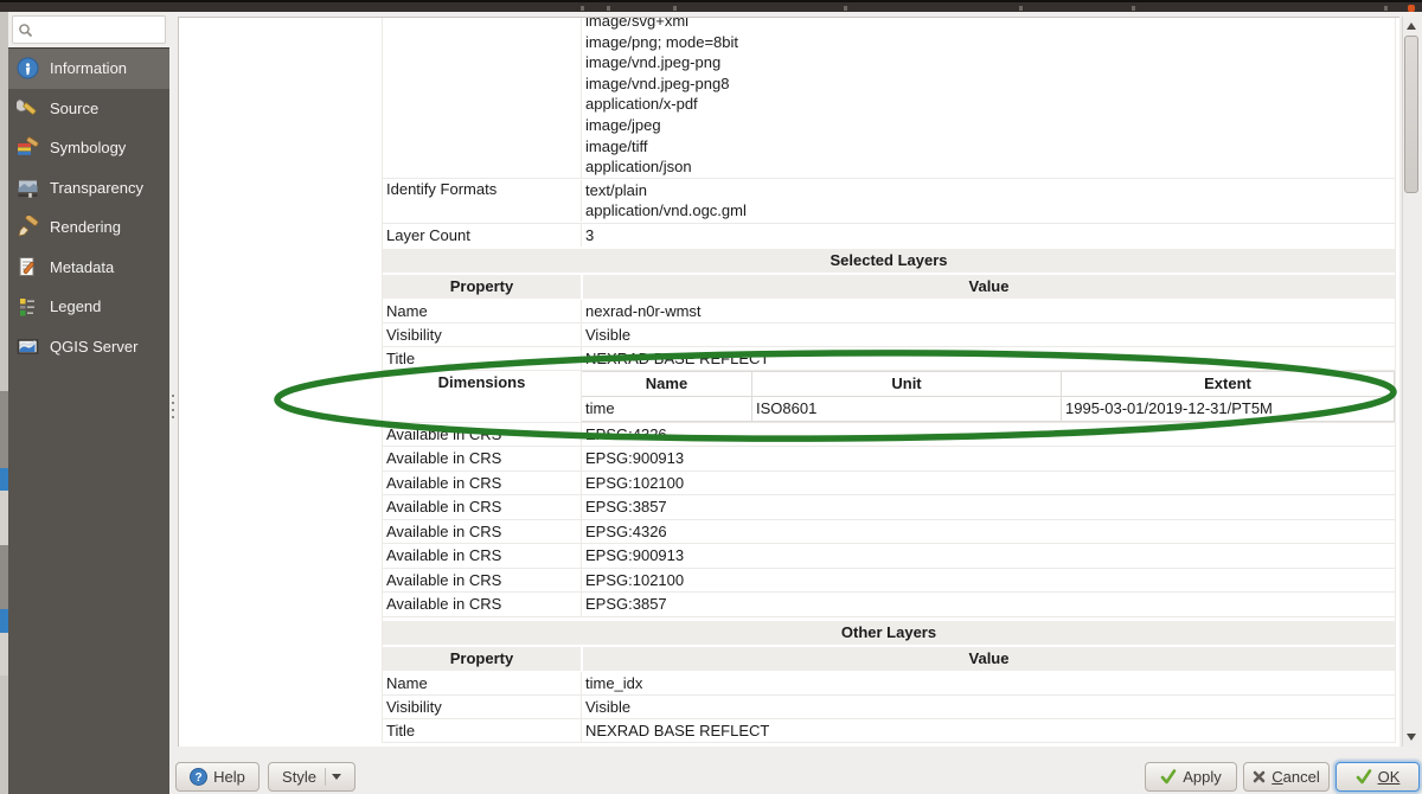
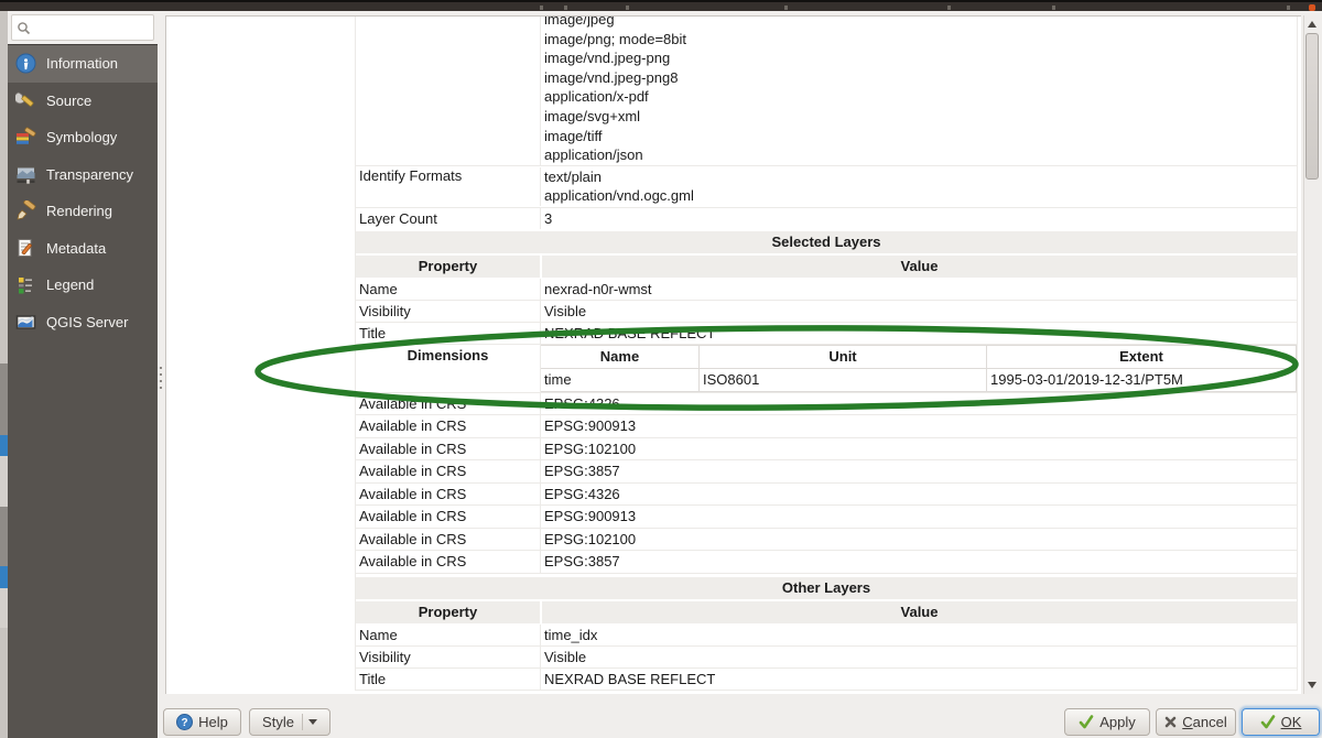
  Information
  Source
  Symbology
  Transparency
  Rendering
  Metadata
  Legend
  QGIS Server
- image/svg+xml
+ image/jpeg
  image/png; mode=8bit
  image/vnd.jpeg-png
  image/vnd.jpeg-png8
  application/x-pdf
- image/jpeg
+ image/svg+xml
  image/tiff
  application/json
  Identify Formats
  text/plain
  application/vnd.ogc.gml
  Layer Count
  3
  Selected Layers
  Property
  Value
  Name
  nexrad-n0r-wmst
  Visibility
  Visible
  Title
  Dimensions
  Name
  Unit
  Extent
  time
  ISO8601
  1995-03-01/2019-12-31/PT5M
  Available in C
  Available in CRS
  EPSG:900913
  Available in CRS
  EPSG:102100
  Available in CRS
  EPSG:3857
  Available in CRS
  EPSG:4326
  Available in CRS
  EPSG:900913
  Available in CRS
  EPSG:102100
  Available in CRS
  EPSG:3857
  Other Layers
  Property
  Value
  Name
  time_idx
  Visibility
  Visible
  Title
  NEXRAD BASE REFLECT
  ?
  Help
  Style
  Apply
  Cancel
  OK
